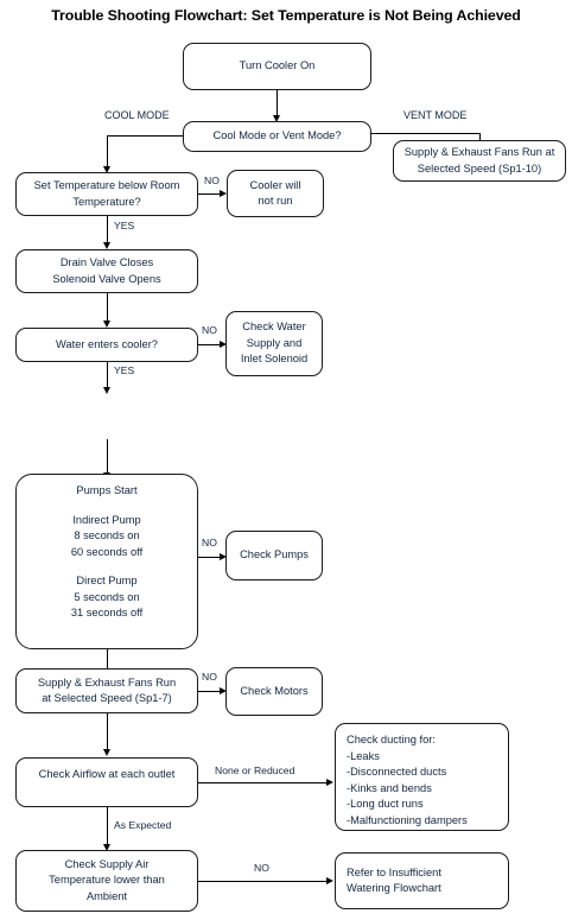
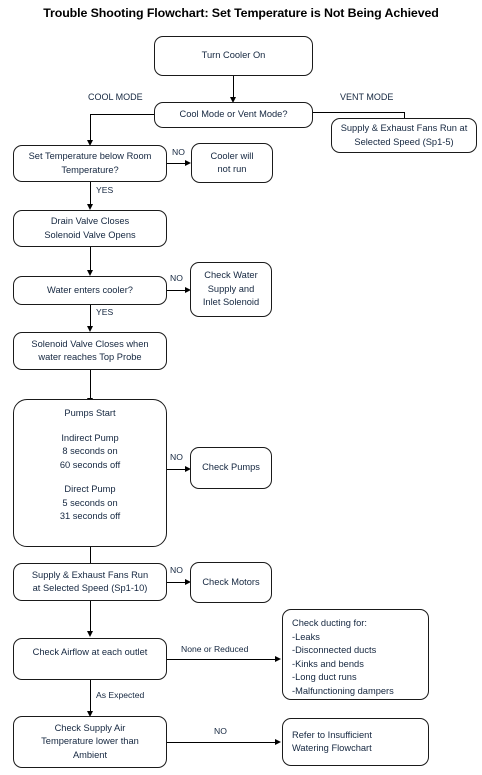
  Trouble Shooting Flowchart: Set Temperature is Not Being Achieved
  Turn Cooler On
  Cool Mode or Vent Mode?
  COOL MODE
  VENT MODE
  Supply & Exhaust Fans Run at
- Selected Speed (Sp1-10)
+ Selected Speed (Sp1-5)
  Set Temperature below Room
  Temperature?
  NO
  Cooler will
  not run
  YES
  Drain Valve Closes
  Solenoid Valve Opens
  Water enters cooler?
  NO
  Check Water
  Supply and
  Inlet Solenoid
  YES
+ Solenoid Valve Closes when
+ water reaches Top Probe
  Pumps Start
  Indirect Pump
  8 seconds on
  60 seconds off
  Direct Pump
  5 seconds on
  31 seconds off
  NO
  Check Pumps
  Supply & Exhaust Fans Run
- at Selected Speed (Sp1-7)
+ at Selected Speed (Sp1-10)
  NO
  Check Motors
  Check Airflow at each outlet
  None or Reduced
  Check ducting for:
  -Leaks
  -Disconnected ducts
  -Kinks and bends
  -Long duct runs
  -Malfunctioning dampers
  As Expected
  Check Supply Air
  Temperature lower than
  Ambient
  NO
  Refer to Insufficient
  Watering Flowchart
